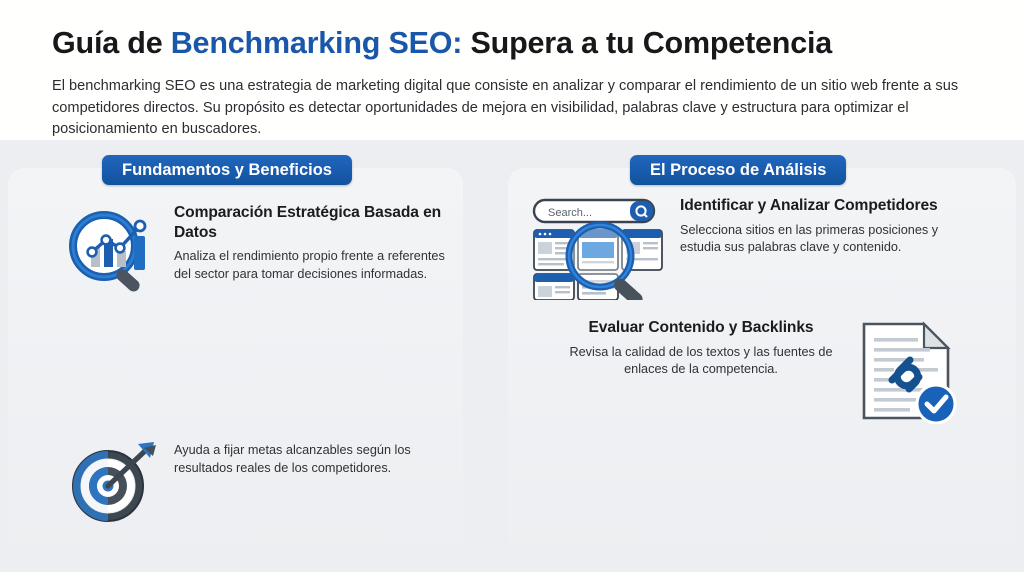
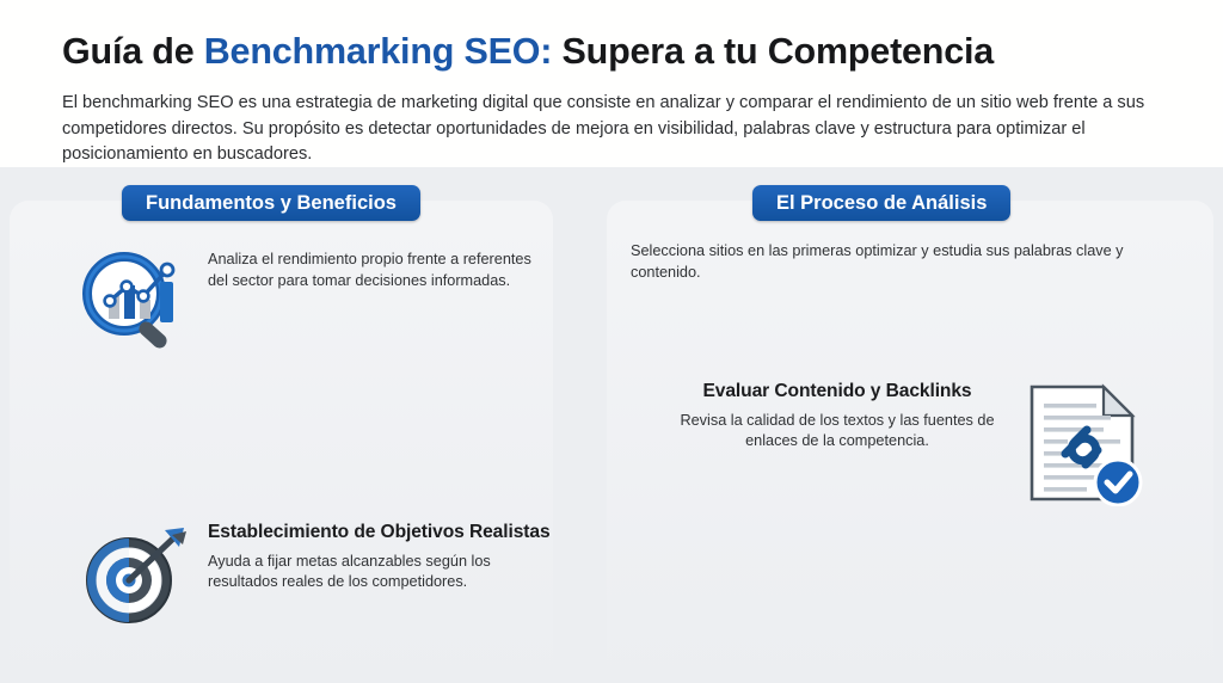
  Guía de Benchmarking SEO: Supera a tu Competencia
  El benchmarking SEO es una estrategia de marketing digital que consiste en analizar y comparar el rendimiento de un sitio web frente a sus competidores directos. Su propósito es detectar oportunidades de mejora en visibilidad, palabras clave y estructura para optimizar el posicionamiento en buscadores.
  Fundamentos y Beneficios
- Comparación Estratégica Basada en Datos
  Analiza el rendimiento propio frente a referentes del sector para tomar decisiones informadas.
+ Establecimiento de Objetivos Realistas
  Ayuda a fijar metas alcanzables según los resultados reales de los competidores.
  El Proceso de Análisis
- Search...
- Identificar y Analizar Competidores
- Selecciona sitios en las primeras posiciones y estudia sus palabras clave y contenido.
+ Selecciona sitios en las primeras optimizar y estudia sus palabras clave y contenido.
  Evaluar Contenido y Backlinks
  Revisa la calidad de los textos y las fuentes de enlaces de la competencia.
